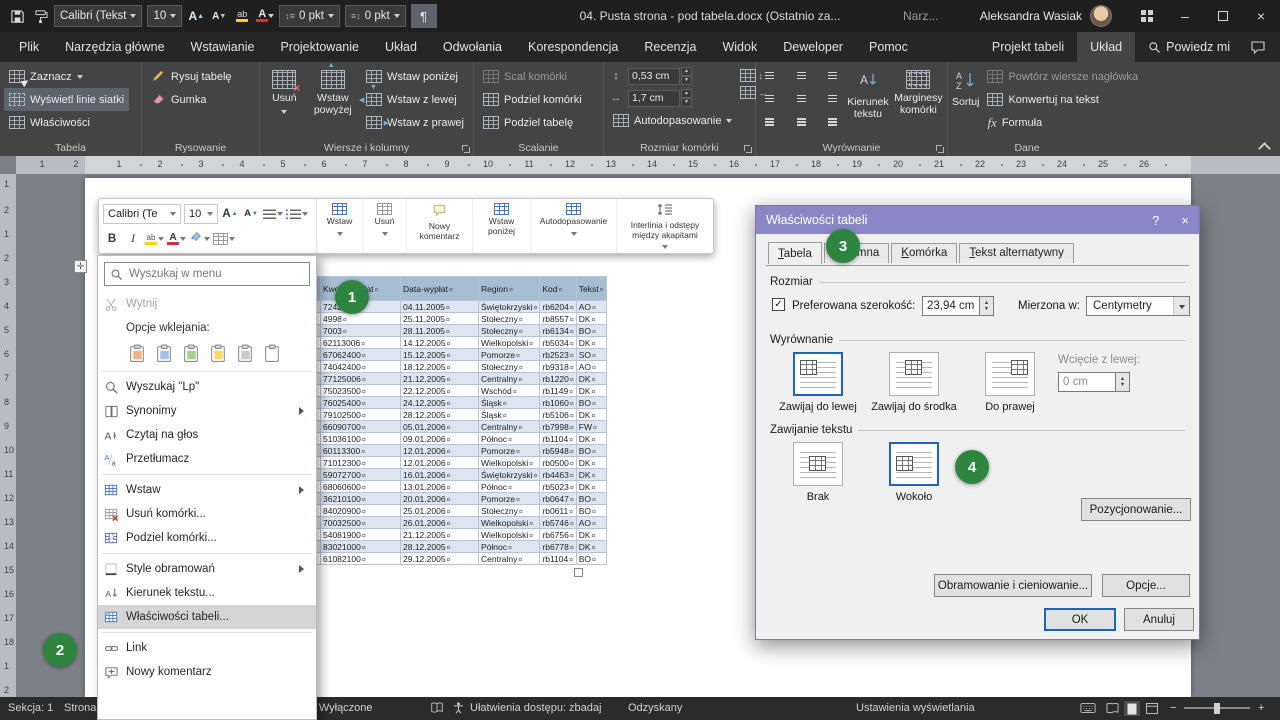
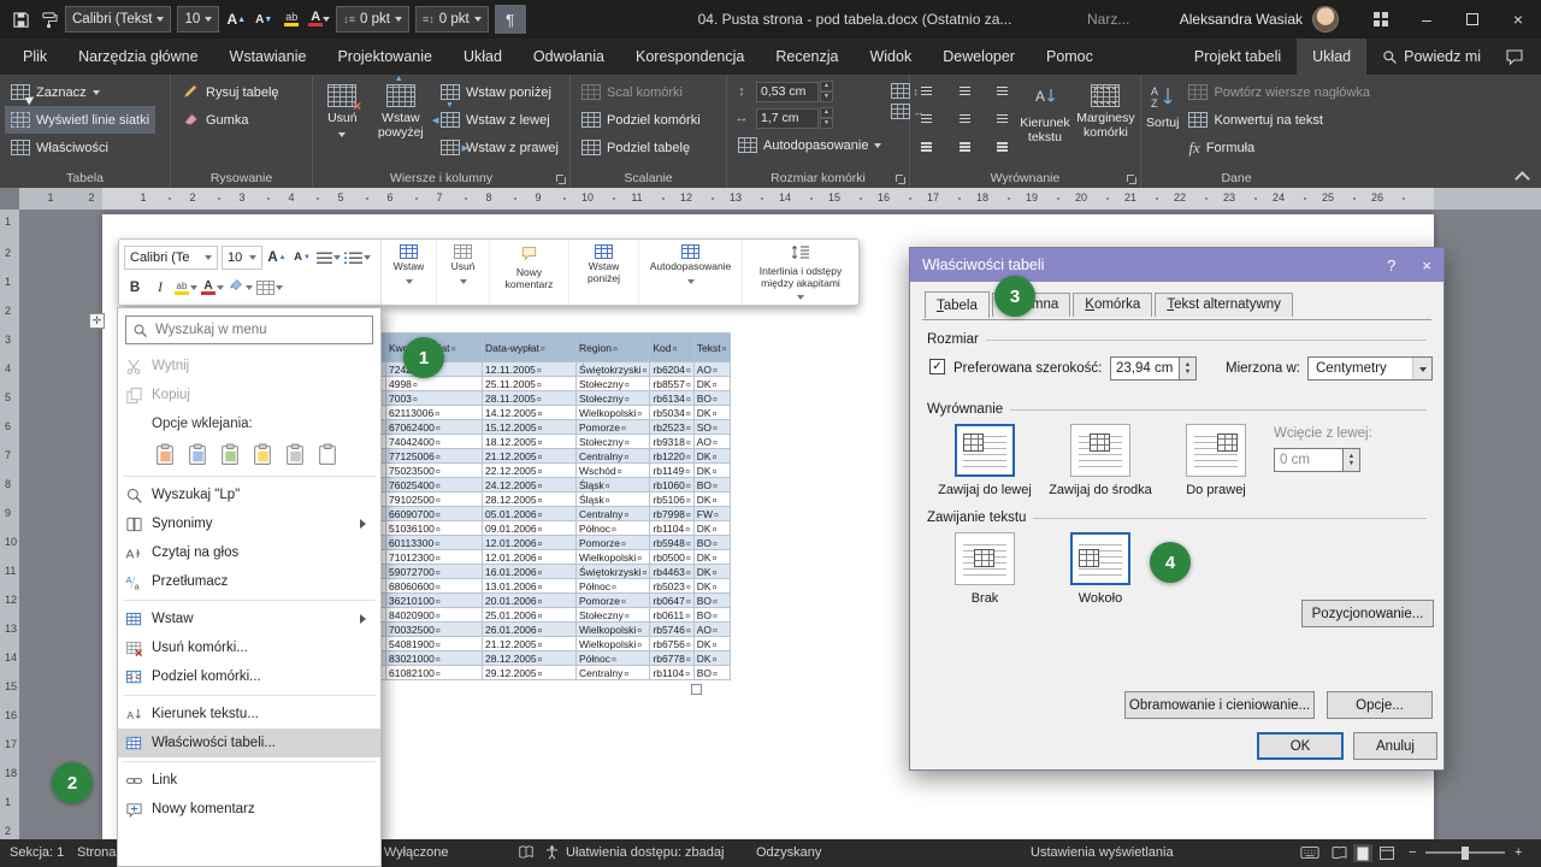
  Calibri (Tekst
  10
  A
  A
  ab
  A
  ↕≡
  0 pkt
  ≡↕
  0 pkt
  ¶
  04. Pusta strona - pod tabela.docx (Ostatnio za...
  Narz...
  Aleksandra Wasiak
  –
  ×
  Plik
  Narzędzia główne
  Wstawianie
  Projektowanie
  Układ
  Odwołania
  Korespondencja
  Recenzja
  Widok
  Deweloper
  Pomoc
  Projekt tabeli
  Układ
  Powiedz mi
  Zaznacz
  Wyświetl linie siatki
  Właściwości
  Tabela
  Rysuj tabelę
  Gumka
  Rysowanie
  Usuń
  Wstaw powyżej
  Wstaw poniżej
  Wstaw z lewej
  Wstaw z prawej
  Wiersze i kolumny
  Scal komórki
  Podziel komórki
  Podziel tabelę
  Scalanie
  ↕
  0,53 cm
  ↔
  1,7 cm
  Autodopasowanie
  ↕
  ↔
  Rozmiar komórki
  A
  Kierunek tekstu
  Marginesy komórki
  Wyrównanie
  A
  Z
  Sortuj
  Powtórz wiersze nagłówka
  Konwertuj na tekst
  fx
  Formuła
  Dane
  1
  2
  1
  2
  3
  4
  5
  6
  7
  8
  9
  10
  11
  12
  13
  14
  15
  16
  17
  18
  19
  20
  21
  22
  23
  24
  25
  26
  1
  2
  1
  2
  3
  4
  5
  6
  7
  8
  9
  10
  11
  12
  13
  14
  15
  16
  17
  18
  1
  2
- 	724	04.11.2005	Świętokrzyski	rb6204	AO
+ 	724	12.11.2005	Świętokrzyski	rb6204	AO
  	4998	25.11.2005	Stołeczny	rb8557	DK
  	7003	28.11.2005	Stołeczny	rb6134	BO
  	62113006	14.12.2005	Wielkopolski	rb5034	DK
  	67062400	15.12.2005	Pomorze	rb2523	SO
  	74042400	18.12.2005	Stołeczny	rb9318	AO
  	77125006	21.12.2005	Centralny	rb1220	DK
  	75023500	22.12.2005	Wschód	rb1149	DK
  	76025400	24.12.2005	Śląsk	rb1060	BO
  	79102500	28.12.2005	Śląsk	rb5106	DK
  	66090700	05.01.2006	Centralny	rb7998	FW
  	51036100	09.01.2006	Północ	rb1104	DK
  	60113300	12.01.2006	Pomorze	rb5948	BO
  	71012300	12.01.2006	Wielkopolski	rb0500	DK
  	59072700	16.01.2006	Świętokrzyski	rb4463	DK
  	68060600	13.01.2006	Północ	rb5023	DK
  	36210100	20.01.2006	Pomorze	rb0647	BO
  	84020900	25.01.2006	Stołeczny	rb0611	BO
  	70032500	26.01.2006	Wielkopolski	rb5746	AO
  	54081900	21.12.2005	Wielkopolski	rb6756	DK
  	83021000	28.12.2005	Północ	rb6778	DK
  	61082100	29.12.2005	Centralny	rb1104	BO
  ✛
  Calibri (Te
  10
  A
  A
  B
  I
  ab
  A
  Wstaw
  Usuń
  Nowy komentarz
  Wstaw poniżej
  Autodopasowanie
  Interlinia i odstępy między akapitami
  Wyszukaj w menu
  Wytnij
+ Kopiuj
  Opcje wklejania:
  Wyszukaj "Lp"
  Synonimy
  A
  Czytaj na głos
  A
  a
  Przetłumacz
  Wstaw
  Usuń komórki...
  Podziel komórki...
- Style obramowań
  A
  Kierunek tekstu...
  Właściwości tabeli...
  Link
  Nowy komentarz
  Właściwości tabeli
  ?
  ×
  Tabela
  Komórka
  Tekst alternatywny
  Rozmiar
  ✓
  Preferowana szerokość:
  23,94 cm
  Mierzona w:
  Centymetry
  Wyrównanie
  Zawijaj do lewej
  Zawijaj do środka
  Do prawej
  Wcięcie z lewej:
  0 cm
  Zawijanie tekstu
  Brak
  Wokoło
  Pozycjonowanie...
  Obramowanie i cieniowanie...
  Opcje...
  OK
  Anuluj
  Sekcja: 1
  Strona
  Ułatwienia dostępu: zbadaj
  Odzyskany
  Ustawienia wyświetlania
  −
  +
  1
  2
  3
  4
